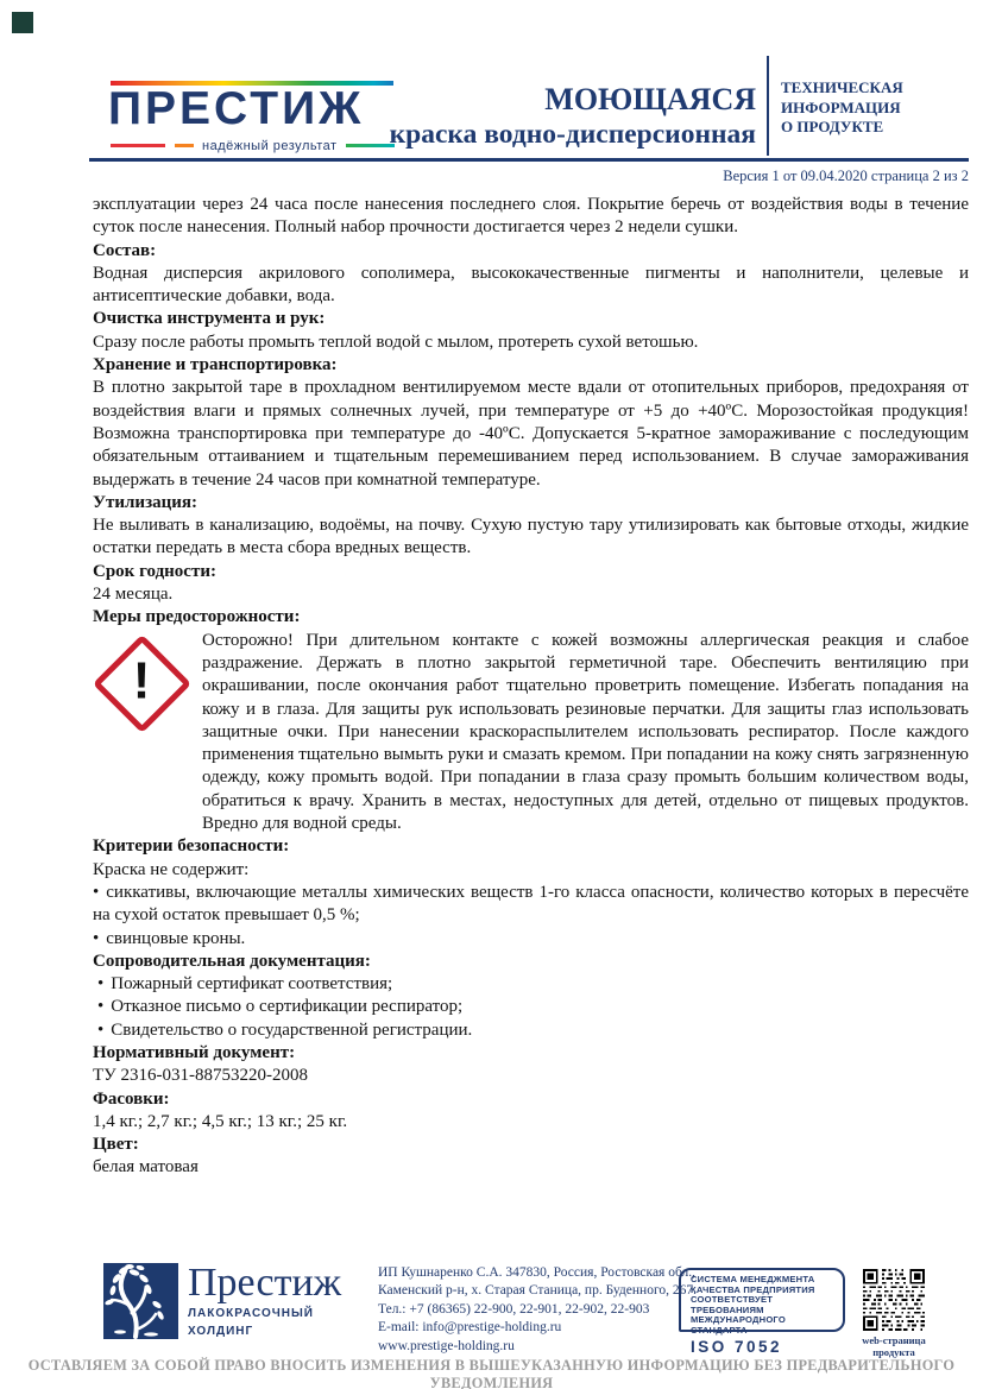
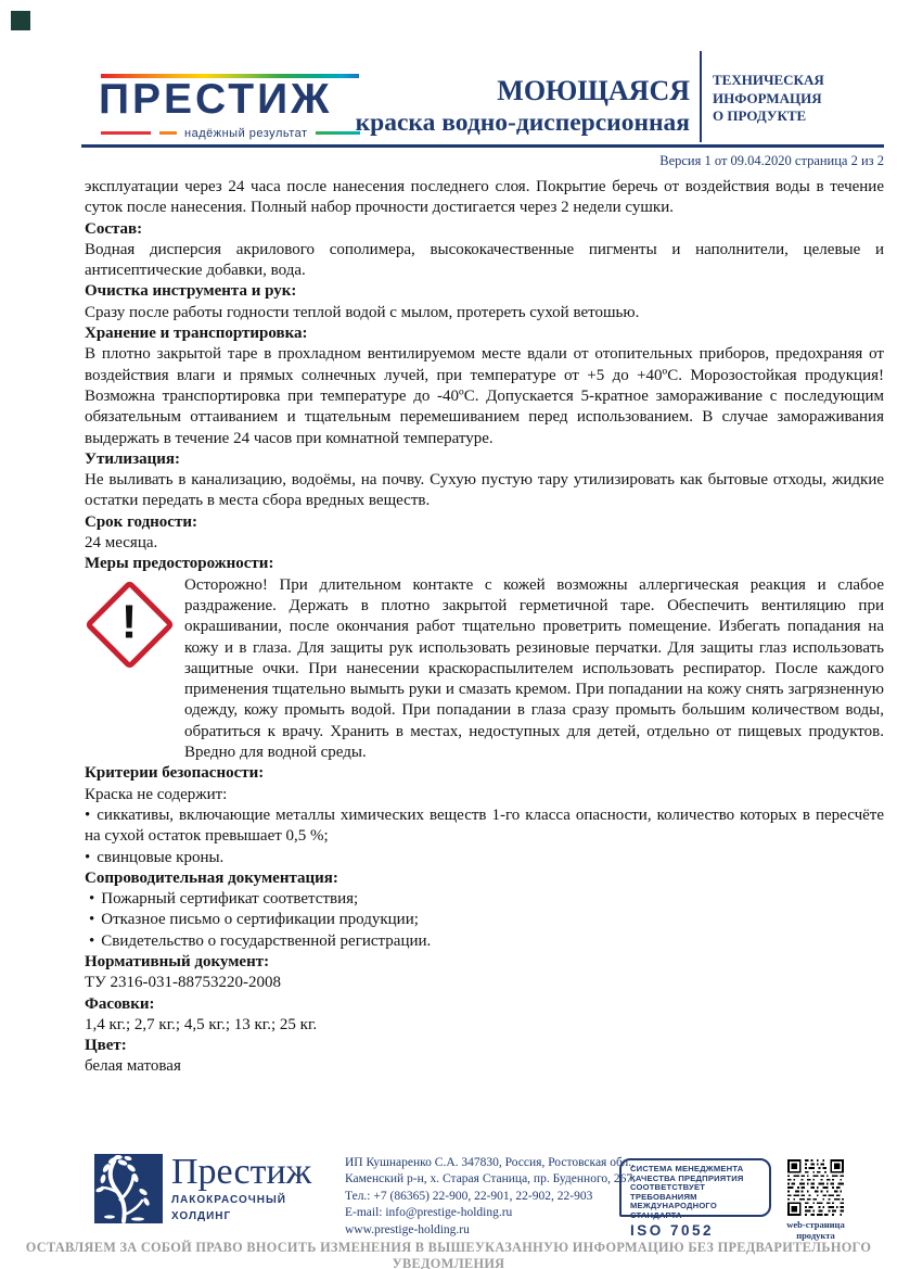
  ПРЕСТИЖ
  надёжный результат
  МОЮЩАЯСЯ
  краска водно-дисперсионная
  ТЕХНИЧЕСКАЯ
  ИНФОРМАЦИЯ
  О ПРОДУКТЕ
  Версия 1 от 09.04.2020 страница 2 из 2
  эксплуатации через 24 часа после нанесения последнего слоя. Покрытие беречь от воздействия воды в течение суток после нанесения. Полный набор прочности достигается через 2 недели сушки.
  Состав:
  Водная дисперсия акрилового сополимера, высококачественные пигменты и наполнители, целевые и антисептические добавки, вода.
  Очистка инструмента и рук:
- Сразу после работы промыть теплой водой с мылом, протереть сухой ветошью.
+ Сразу после работы годности теплой водой с мылом, протереть сухой ветошью.
  Хранение и транспортировка:
  В плотно закрытой таре в прохладном вентилируемом месте вдали от отопительных приборов, предохраняя от воздействия влаги и прямых солнечных лучей, при температуре от +5 до +40ºС. Морозостойкая продукция! Возможна транспортировка при температуре до -40ºС. Допускается 5-кратное замораживание с последующим обязательным оттаиванием и тщательным перемешиванием перед использованием. В случае замораживания выдержать в течение 24 часов при комнатной температуре.
  Утилизация:
  Не выливать в канализацию, водоёмы, на почву. Сухую пустую тару утилизировать как бытовые отходы, жидкие остатки передать в места сбора вредных веществ.
  Срок годности:
  24 месяца.
  Меры предосторожности:
  Осторожно! При длительном контакте с кожей возможны аллергическая реакция и слабое раздражение. Держать в плотно закрытой герметичной таре. Обеспечить вентиляцию при окрашивании, после окончания работ тщательно проветрить помещение. Избегать попадания на кожу и в глаза. Для защиты рук использовать резиновые перчатки. Для защиты глаз использовать защитные очки. При нанесении краскораспылителем использовать респиратор. После каждого применения тщательно вымыть руки и смазать кремом. При попадании на кожу снять загрязненную одежду, кожу промыть водой. При попадании в глаза сразу промыть большим количеством воды, обратиться к врачу. Хранить в местах, недоступных для детей, отдельно от пищевых продуктов. Вредно для водной среды.
  Критерии безопасности:
  Краска не содержит:
  • сиккативы, включающие металлы химических веществ 1-го класса опасности, количество которых в пересчёте на сухой остаток превышает 0,5 %;
  • свинцовые кроны.
  Сопроводительная документация:
  • Пожарный сертификат соответствия;
- • Отказное письмо о сертификации респиратор;
+ • Отказное письмо о сертификации продукции;
  • Свидетельство о государственной регистрации.
  Нормативный документ:
  ТУ 2316-031-88753220-2008
  Фасовки:
  1,4 кг.; 2,7 кг.; 4,5 кг.; 13 кг.; 25 кг.
  Цвет:
  белая матовая
  Престиж
  ЛАКОКРАСОЧНЫЙ
  ХОЛДИНГ
  ИП Кушнаренко С.А. 347830, Россия, Ростовская обл.,
  Каменский р-н, х. Старая Станица, пр. Буденного, 267.
  Тел.: +7 (86365) 22-900, 22-901, 22-902, 22-903
  E-mail: info@prestige-holding.ru
  www.prestige-holding.ru
  СИСТЕМА МЕНЕДЖМЕНТА
  КАЧЕСТВА ПРЕДПРИЯТИЯ
  СООТВЕТСТВУЕТ ТРЕБОВАНИЯМ
  МЕЖДУНАРОДНОГО СТАНДАРТА
  ISO 7052
  web-страница
  продукта
  ОСТАВЛЯЕМ ЗА СОБОЙ ПРАВО ВНОСИТЬ ИЗМЕНЕНИЯ В ВЫШЕУКАЗАННУЮ ИНФОРМАЦИЮ БЕЗ ПРЕДВАРИТЕЛЬНОГО УВЕДОМЛЕНИЯ
